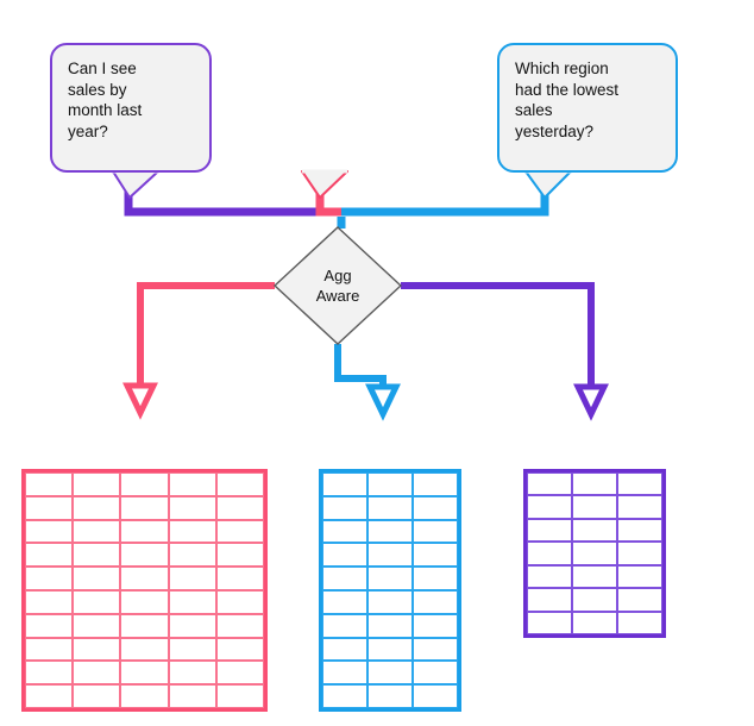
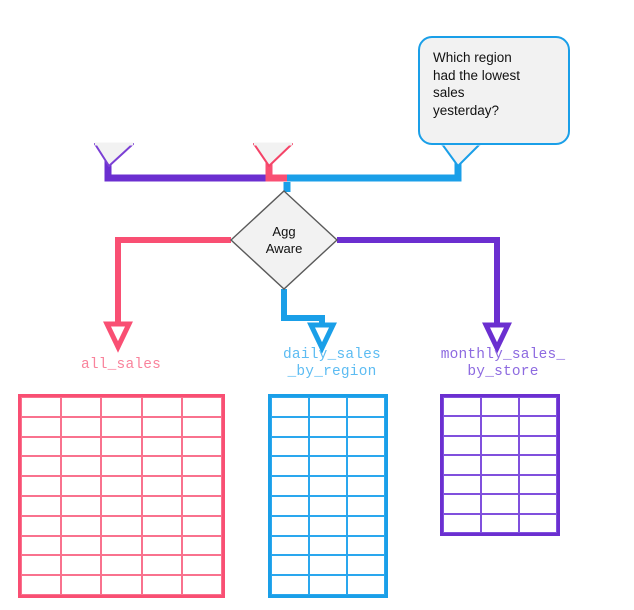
- Can I see
- sales by
- month last
- year?
  Which region
  had the lowest
  sales
  yesterday?
  Agg
  Aware
+ all_sales
+ daily_sales
+ _by_region
+ monthly_sales_
+ by_store
